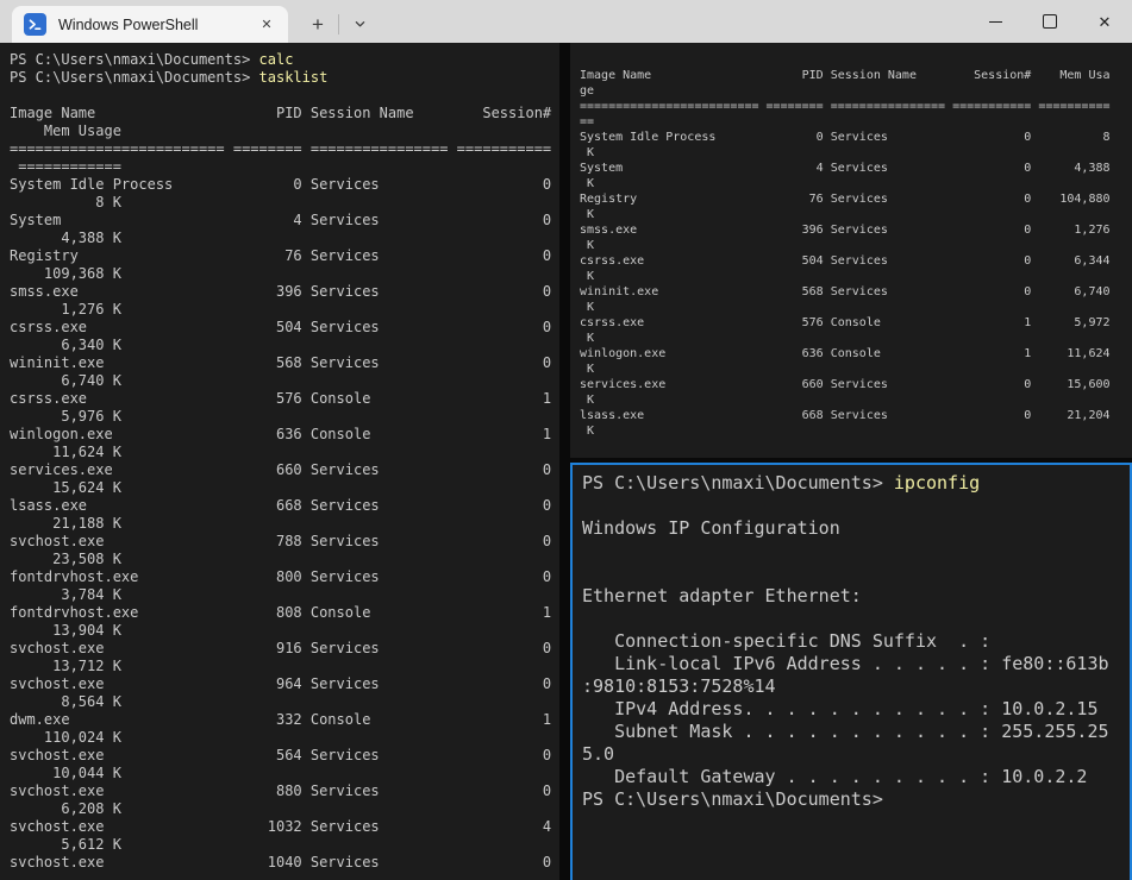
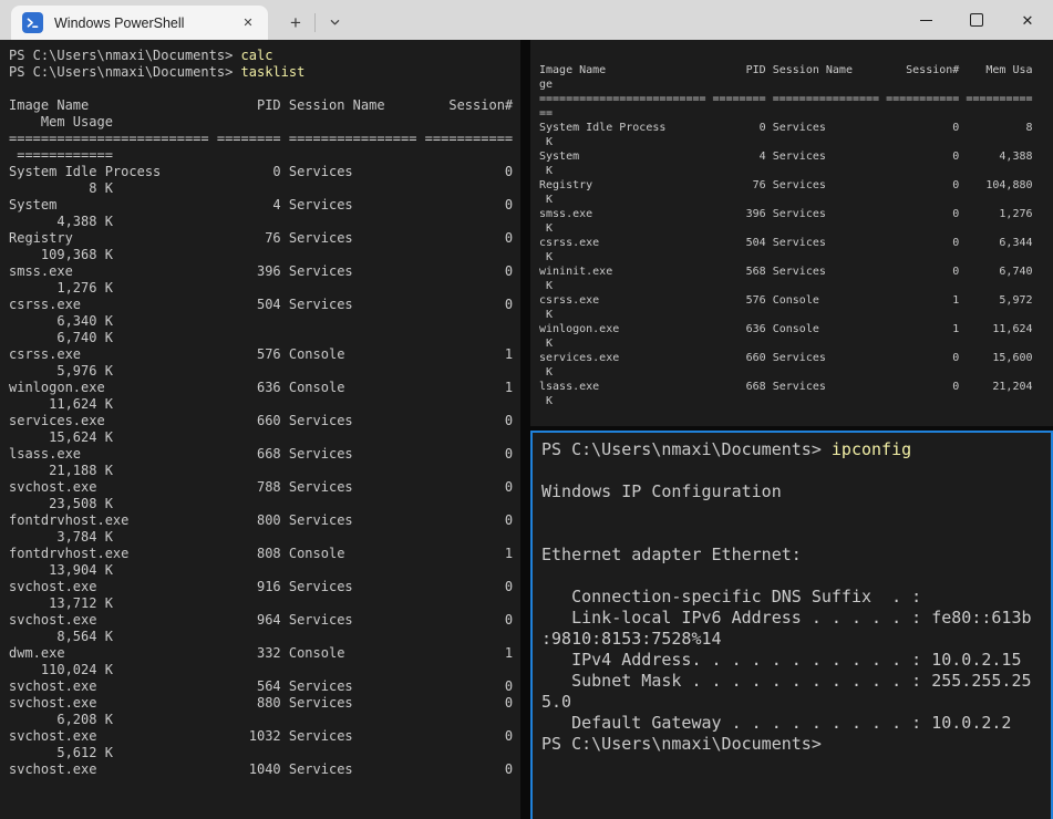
  Windows PowerShell
  ✕
  +
  ✕
  PS C:\Users\nmaxi\Documents> calc
  PS C:\Users\nmaxi\Documents> tasklist
  Image Name PID Session Name Session#
  Mem Usage
  ========================= ======== ================ ===========
  ============
  System Idle Process 0 Services 0
  8 K
  System 4 Services 0
  4,388 K
  Registry 76 Services 0
  109,368 K
  smss.exe 396 Services 0
  1,276 K
  csrss.exe 504 Services 0
  6,340 K
- wininit.exe 568 Services 0
  6,740 K
  csrss.exe 576 Console 1
  5,976 K
  winlogon.exe 636 Console 1
  11,624 K
  services.exe 660 Services 0
  15,624 K
  lsass.exe 668 Services 0
  21,188 K
  svchost.exe 788 Services 0
  23,508 K
  fontdrvhost.exe 800 Services 0
  3,784 K
  fontdrvhost.exe 808 Console 1
  13,904 K
  svchost.exe 916 Services 0
  13,712 K
  svchost.exe 964 Services 0
  8,564 K
  dwm.exe 332 Console 1
  110,024 K
  svchost.exe 564 Services 0
- 10,044 K
  svchost.exe 880 Services 0
  6,208 K
- svchost.exe 1032 Services 4
+ svchost.exe 1032 Services 0
  5,612 K
  svchost.exe 1040 Services 0
  Image Name PID Session Name Session# Mem Usa
  ge
  ========================= ======== ================ =========== ==========
  ==
  System Idle Process 0 Services 0 8
  K
  System 4 Services 0 4,388
  K
  Registry 76 Services 0 104,880
  K
  smss.exe 396 Services 0 1,276
  K
  csrss.exe 504 Services 0 6,344
  K
  wininit.exe 568 Services 0 6,740
  K
  csrss.exe 576 Console 1 5,972
  K
  winlogon.exe 636 Console 1 11,624
  K
  services.exe 660 Services 0 15,600
  K
  lsass.exe 668 Services 0 21,204
  K
  PS C:\Users\nmaxi\Documents> ipconfig
  Windows IP Configuration
  Ethernet adapter Ethernet:
  Connection-specific DNS Suffix . :
  Link-local IPv6 Address . . . . . : fe80::613b
  :9810:8153:7528%14
  IPv4 Address. . . . . . . . . . . : 10.0.2.15
  Subnet Mask . . . . . . . . . . . : 255.255.25
  5.0
  Default Gateway . . . . . . . . . : 10.0.2.2
  PS C:\Users\nmaxi\Documents>
